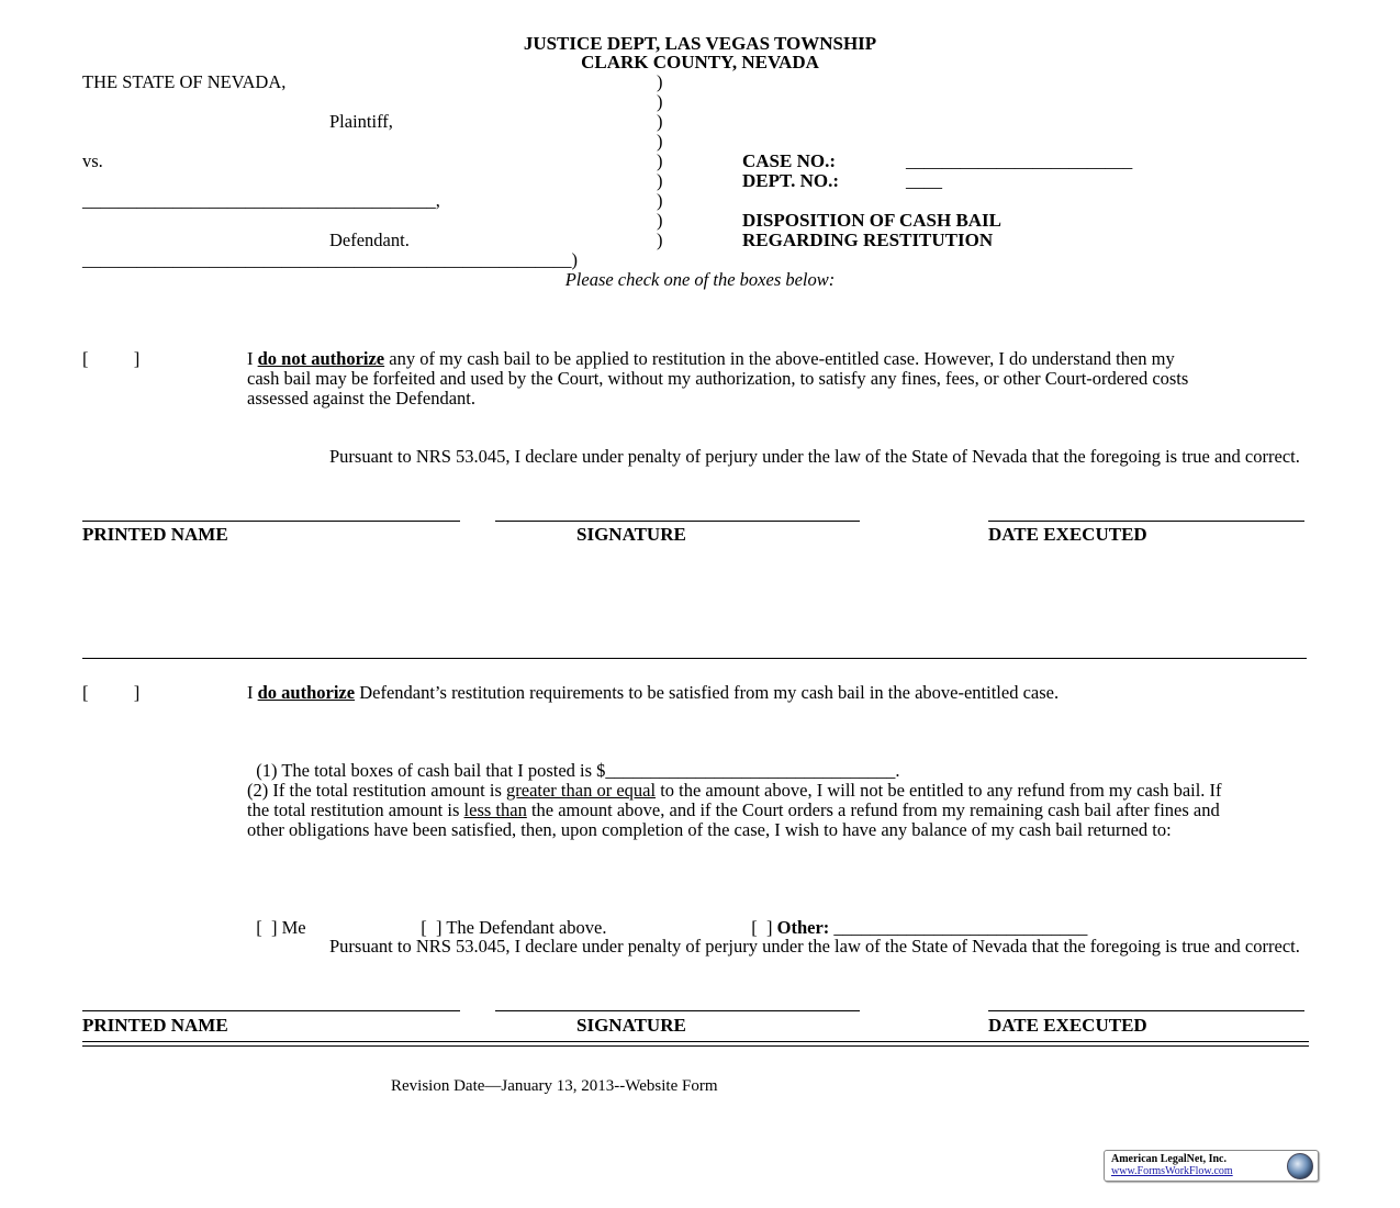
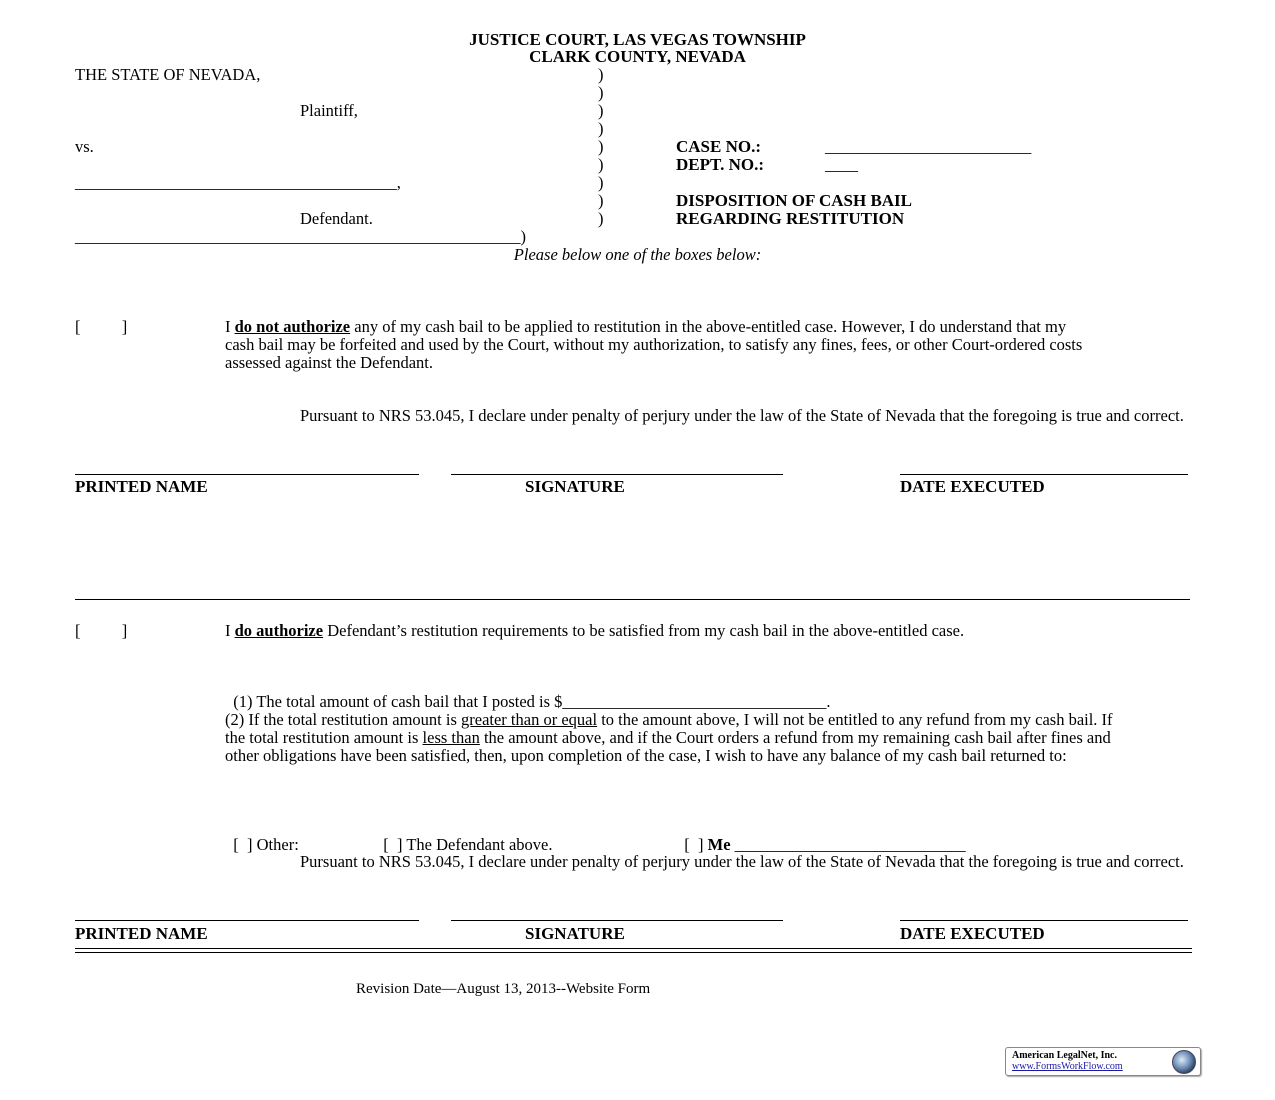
- JUSTICE DEPT, LAS VEGAS TOWNSHIP
+ JUSTICE COURT, LAS VEGAS TOWNSHIP
  CLARK COUNTY, NEVADA
  THE STATE OF NEVADA,
  Plaintiff,
  vs.
  _______________________________________,
  Defendant.
  ______________________________________________________)
  )
  )
  )
  )
  )
  )
  )
  )
  )
  CASE NO.:
  _________________________
  DEPT. NO.:
  ____
  DISPOSITION OF CASH BAIL
  REGARDING RESTITUTION
- Please check one of the boxes below:
+ Please below one of the boxes below:
  [ ]
- I do not authorize any of my cash bail to be applied to restitution in the above-entitled case. However, I do understand then my cash bail may be forfeited and used by the Court, without my authorization, to satisfy any fines, fees, or other Court-ordered costs assessed against the Defendant.
+ I do not authorize any of my cash bail to be applied to restitution in the above-entitled case. However, I do understand that my cash bail may be forfeited and used by the Court, without my authorization, to satisfy any fines, fees, or other Court-ordered costs assessed against the Defendant.
  Pursuant to NRS 53.045, I declare under penalty of perjury under the law of the State of Nevada that the foregoing is true and correct.
  PRINTED NAME
  SIGNATURE
  DATE EXECUTED
  [ ]
  I do authorize Defendant’s restitution requirements to be satisfied from my cash bail in the above-entitled case.
- (1) The total boxes of cash bail that I posted is $________________________________.
+ (1) The total amount of cash bail that I posted is $________________________________.
  (2) If the total restitution amount is greater than or equal to the amount above, I will not be entitled to any refund from my cash bail. If the total restitution amount is less than the amount above, and if the Court orders a refund from my remaining cash bail after fines and other obligations have been satisfied, then, upon completion of the case, I wish to have any balance of my cash bail returned to:
- [ ] Me
+ [ ] Other:
  [ ] The Defendant above.
- [ ] Other: ____________________________
+ [ ] Me ____________________________
  Pursuant to NRS 53.045, I declare under penalty of perjury under the law of the State of Nevada that the foregoing is true and correct.
  PRINTED NAME
  SIGNATURE
  DATE EXECUTED
- Revision Date—January 13, 2013--Website Form
+ Revision Date—August 13, 2013--Website Form
  American LegalNet, Inc.
  www.FormsWorkFlow.com
